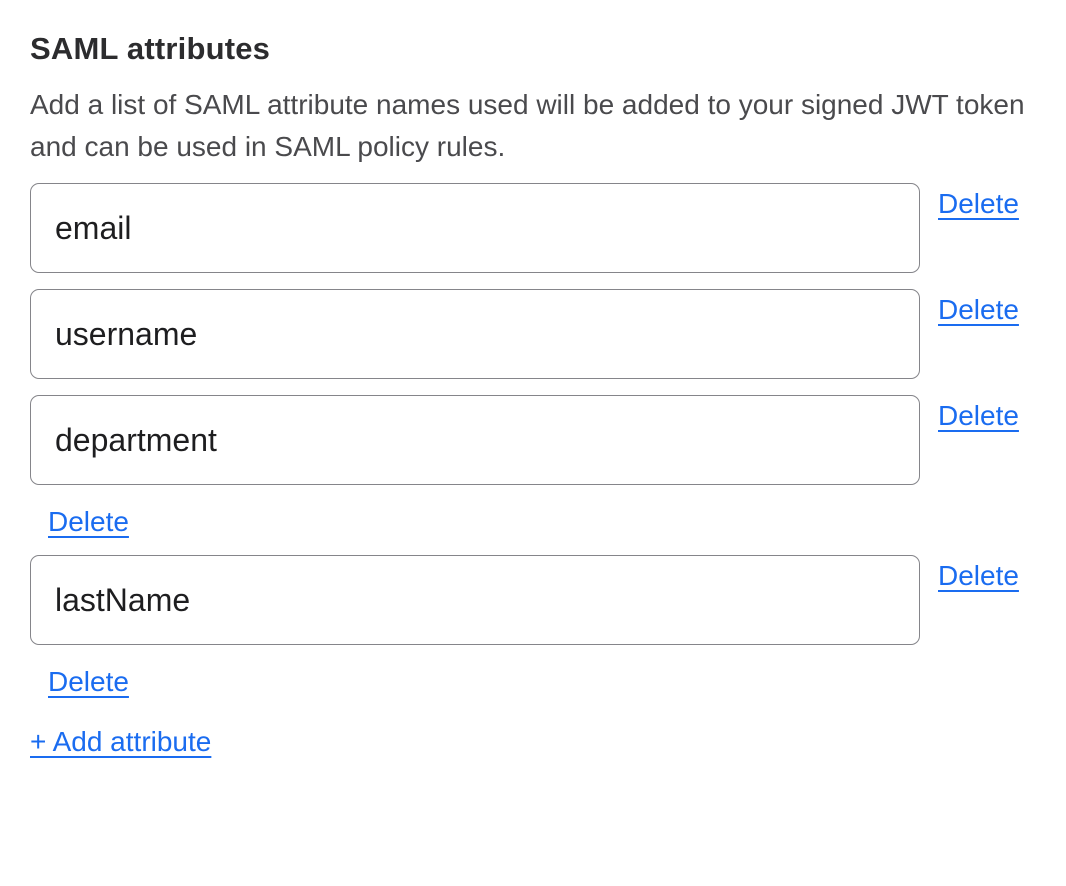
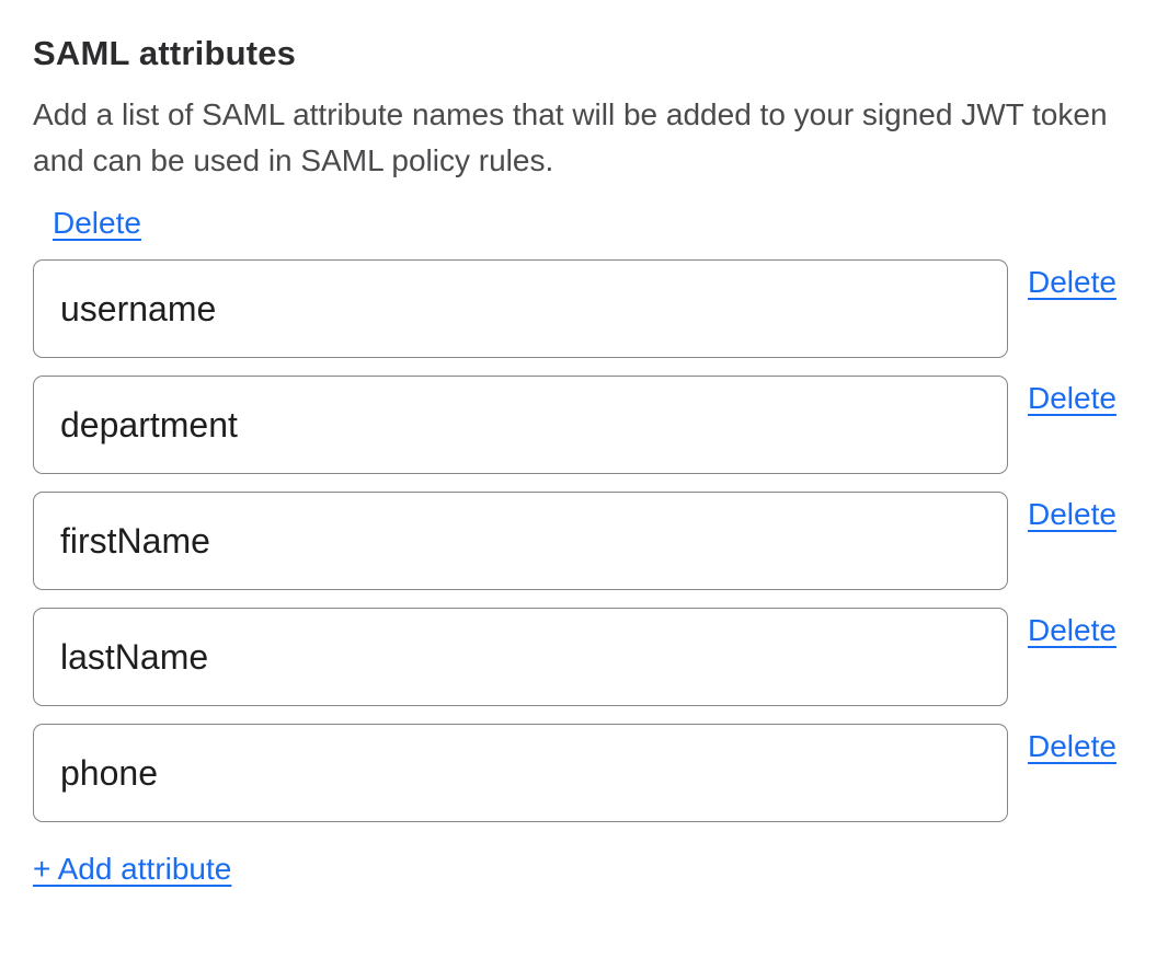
  SAML attributes
- Add a list of SAML attribute names used will be added to your signed JWT token and can be used in SAML policy rules.
+ Add a list of SAML attribute names that will be added to your signed JWT token and can be used in SAML policy rules.
- email
  Delete
  username
  Delete
  department
  Delete
+ firstName
  Delete
  lastName
  Delete
+ phone
  Delete
  + Add attribute
